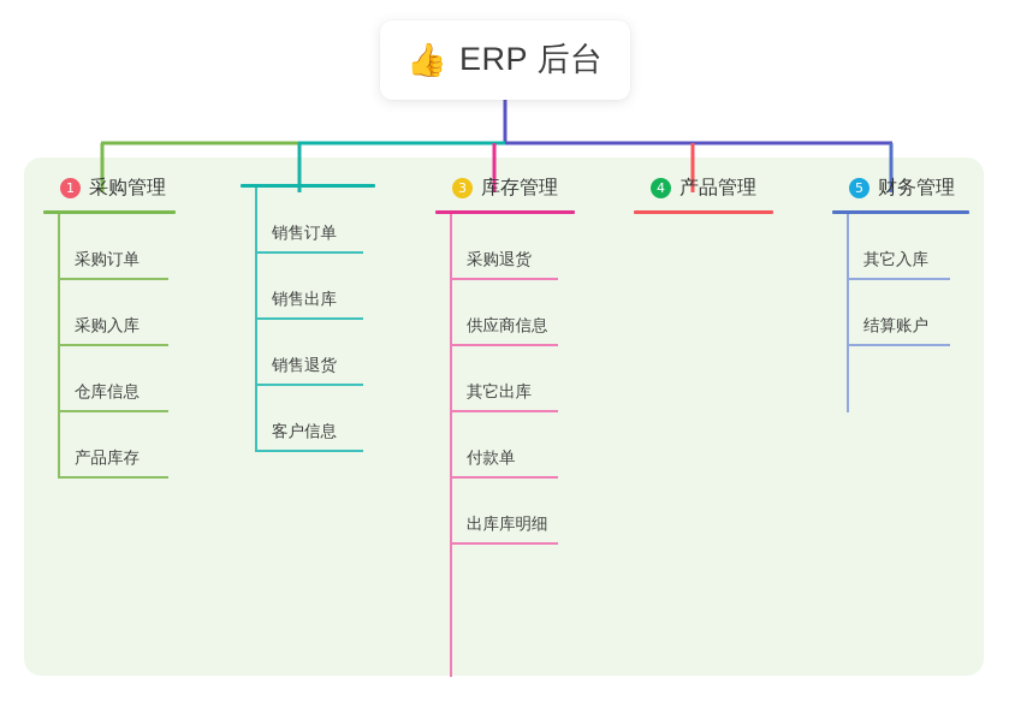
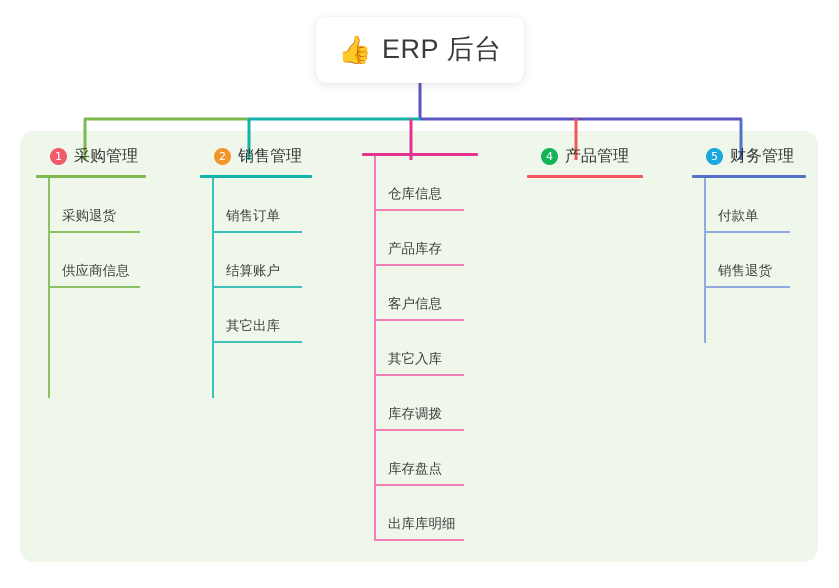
  👍
  ERP 后台
  1
  采购管理
- 采购订单
- 采购入库
- 仓库信息
+ 采购退货
- 产品库存
+ 供应商信息
+ 2
+ 销售管理
  销售订单
- 销售出库
- 销售退货
+ 结算账户
- 客户信息
+ 其它出库
- 3
- 库存管理
- 采购退货
+ 仓库信息
- 供应商信息
+ 产品库存
- 其它出库
+ 客户信息
- 付款单
+ 其它入库
+ 库存调拨
+ 库存盘点
  出库库明细
  4
  产品管理
  5
  财务管理
- 其它入库
+ 付款单
- 结算账户
+ 销售退货
